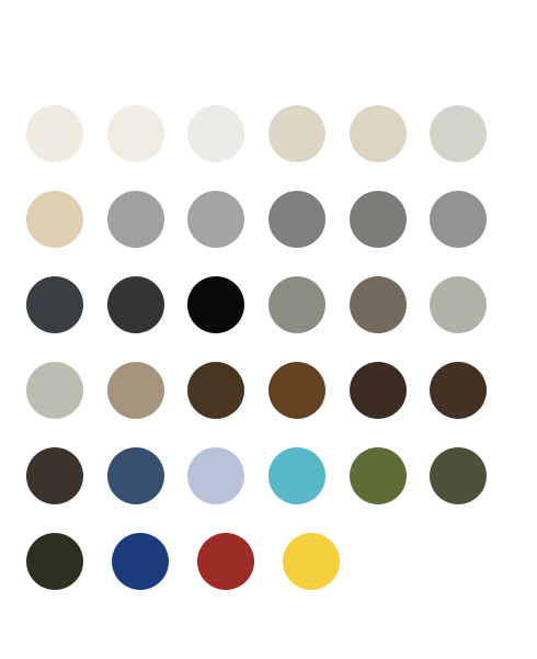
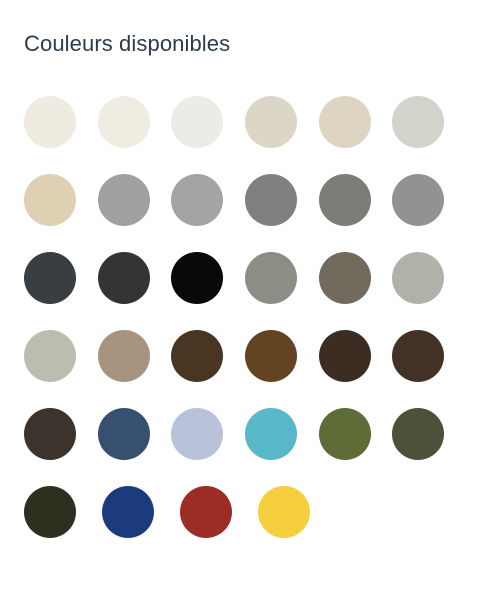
+ Couleurs disponibles
